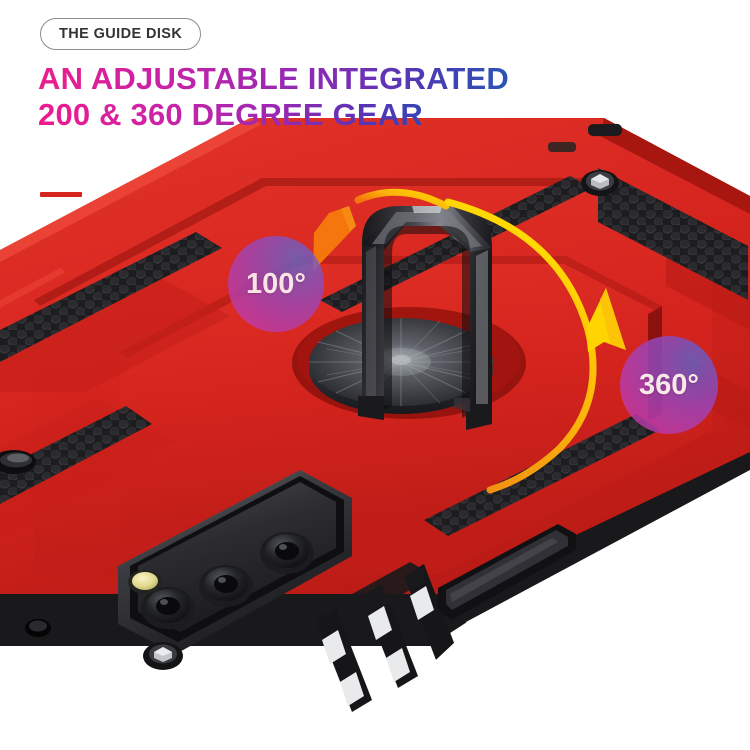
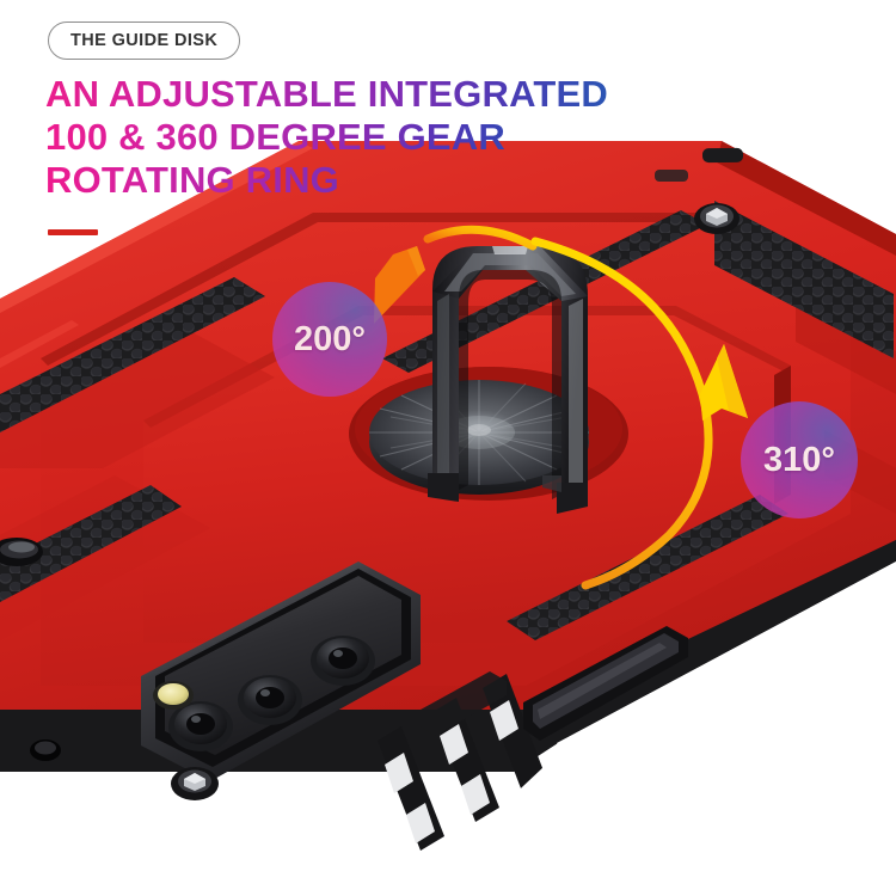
- 100°
+ 200°
- 360°
+ 310°
  THE GUIDE DISK
  AN ADJUSTABLE INTEGRATED
- 200 & 360 DEGREE GEAR
+ 100 & 360 DEGREE GEAR
+ ROTATING RING
